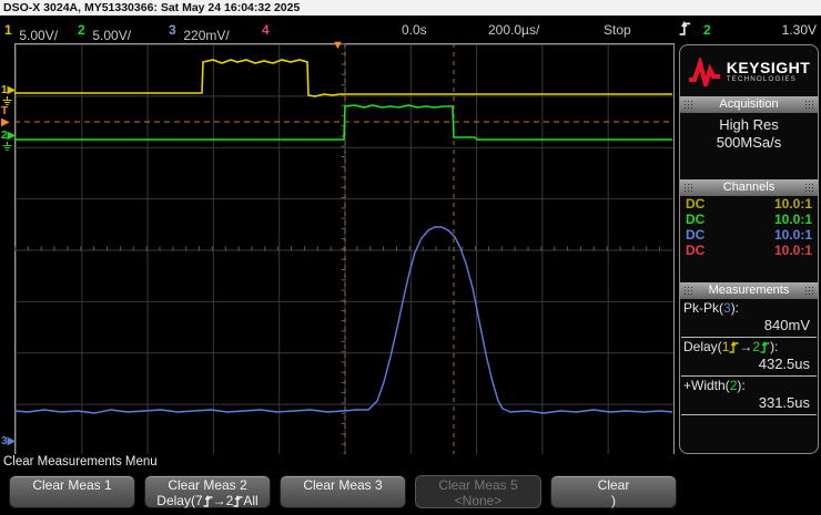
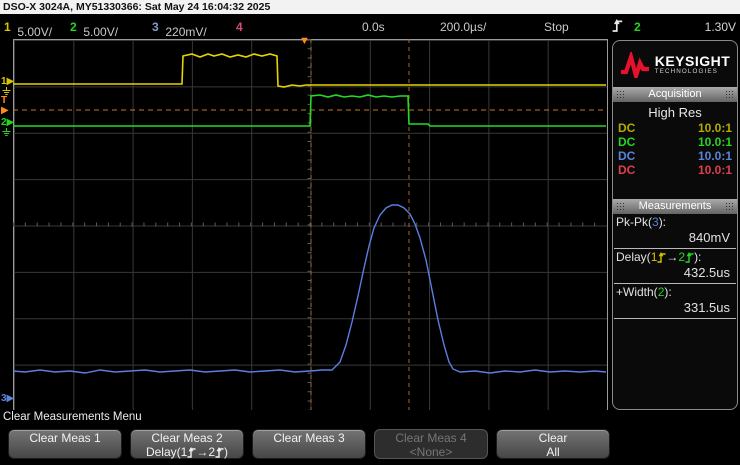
  DSO-X 3024A, MY51330366: Sat May 24 16:04:32 2025
  0.0s
  200.0µs/
  Stop
  2
  1.30V
  1
  5.00V/
  2
  5.00V/
  3
  220mV/
  4
  ▼
  1▶
  T
  ▶
  2▶
  3▶
  KEYSIGHT
  Acquisition
  High Res
- 500MSa/s
- Channels
  DC
  10.0:1
  DC
  10.0:1
  DC
  10.0:1
  DC
  10.0:1
  Measurements
  Pk-Pk(
  3
  ):
  840mV
  Delay(
  1
  →
  2
  ):
  432.5us
  +Width(
  2
  ):
  331.5us
  Clear Measurements Menu
  Clear Meas 1
  Clear Meas 2
- Delay(7
+ Delay(1
  →2
- All
+ )
  Clear Meas 3
- Clear Meas 5
+ Clear Meas 4
  <None>
  Clear
- )
+ All
